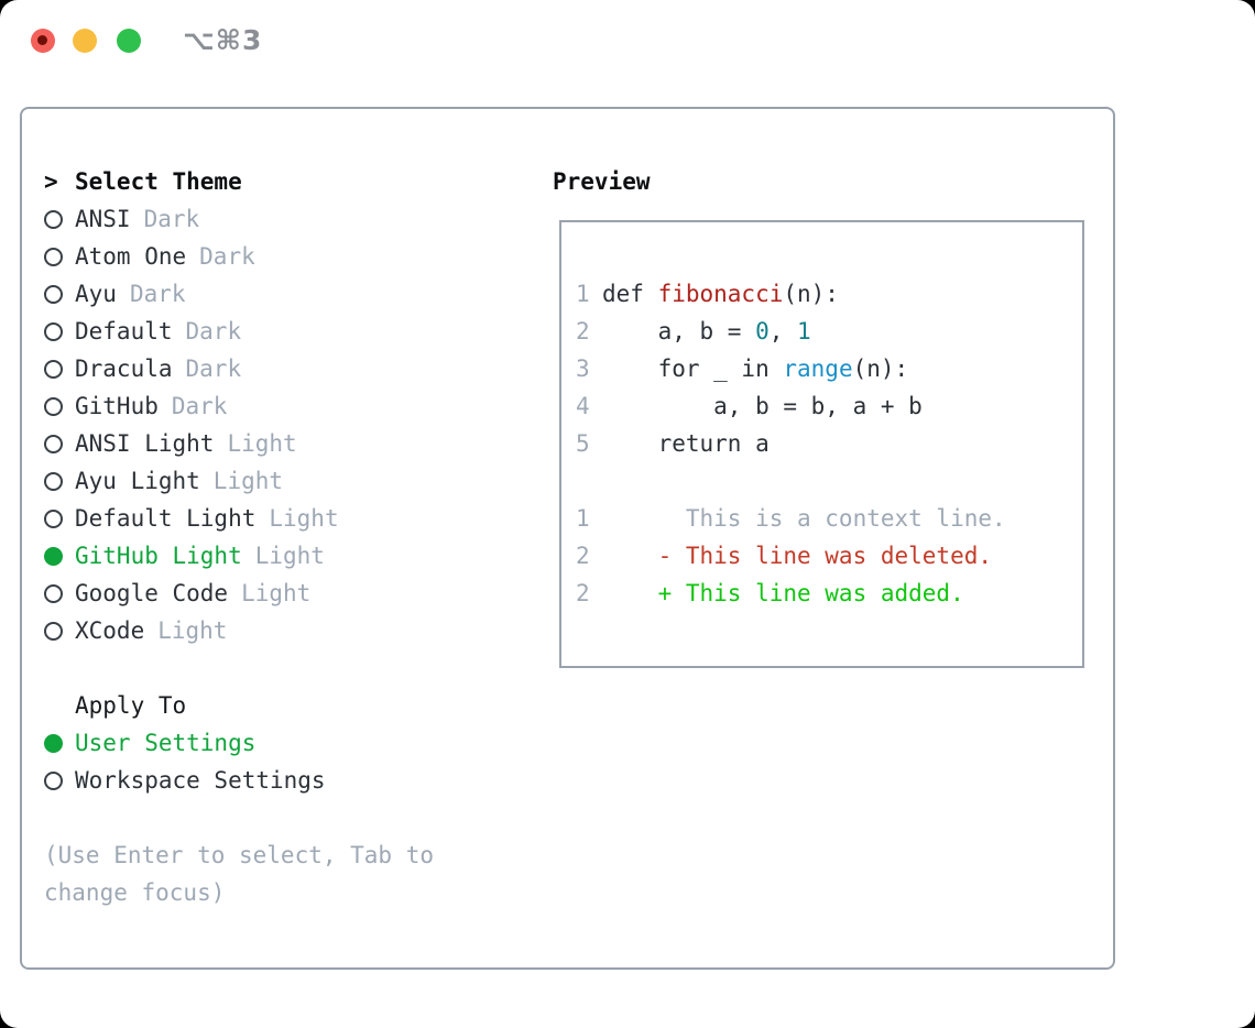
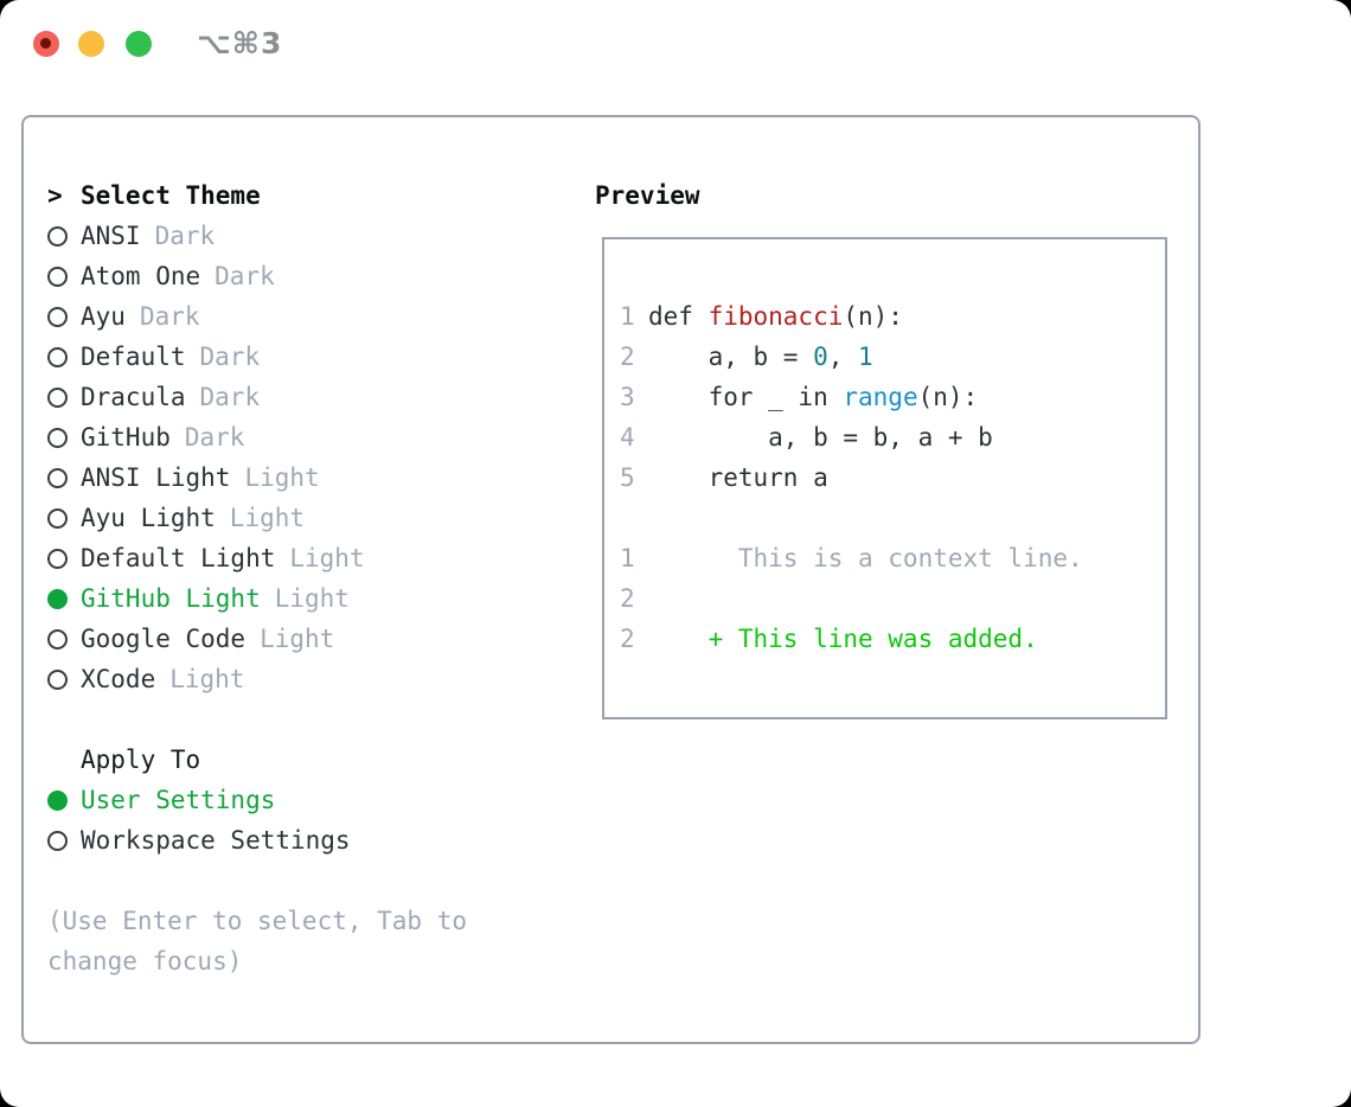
  ⌥⌘3
  >
  Select Theme
  ANSI
  Dark
  Atom One
  Dark
  Ayu
  Dark
  Default
  Dark
  Dracula
  Dark
  GitHub
  Dark
  ANSI Light
  Light
  Ayu Light
  Light
  Default Light
  Light
  GitHub Light
  Light
  Google Code
  Light
  XCode
  Light
  Apply To
  User Settings
  Workspace Settings
  (Use Enter to select, Tab to
  change focus)
  Preview
  1
  def
  fibonacci
  (n):
  2
  a, b =
  0
  ,
  1
  3
  for _ in
  range
  (n):
  4
  a, b = b, a + b
  5
  return a
  1
  This is a context line.
  2
- - This line was deleted.
  2
  + This line was added.
